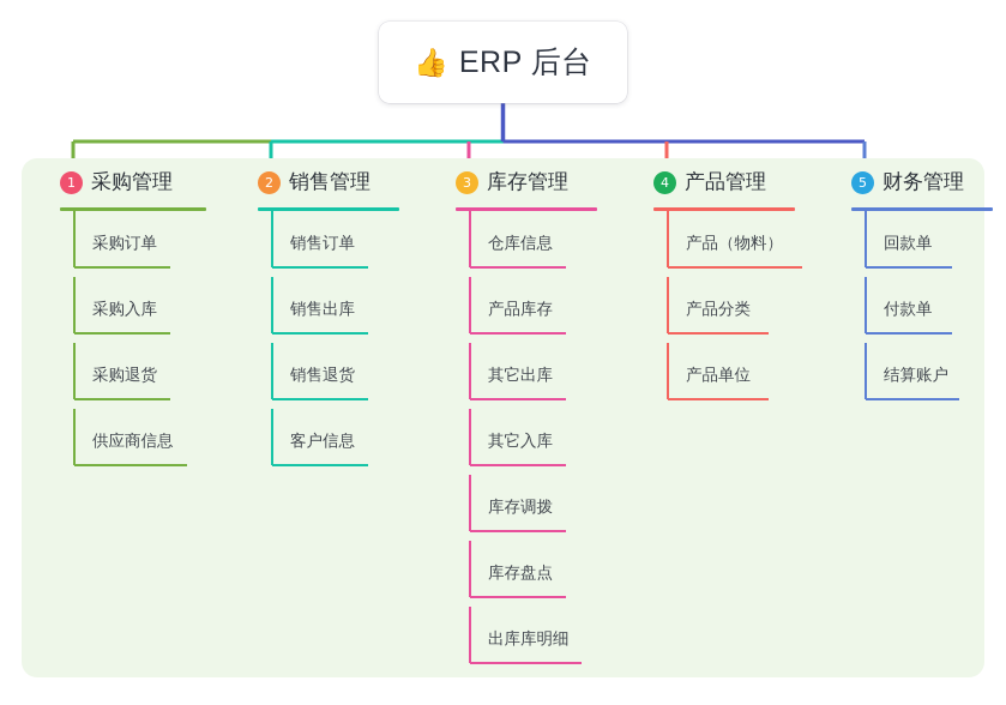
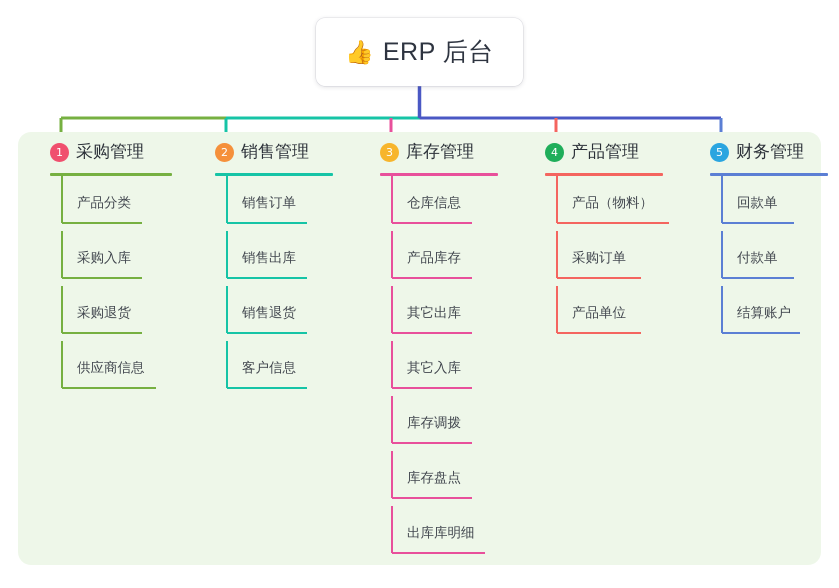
  👍
  ERP 后台
  1
  采购管理
- 采购订单
+ 产品分类
  采购入库
  采购退货
  供应商信息
  2
  销售管理
  销售订单
  销售出库
  销售退货
  客户信息
  3
  库存管理
  仓库信息
  产品库存
  其它出库
  其它入库
  库存调拨
  库存盘点
  出库库明细
  4
  产品管理
  产品（物料）
- 产品分类
+ 采购订单
  产品单位
  5
  财务管理
  回款单
  付款单
  结算账户
